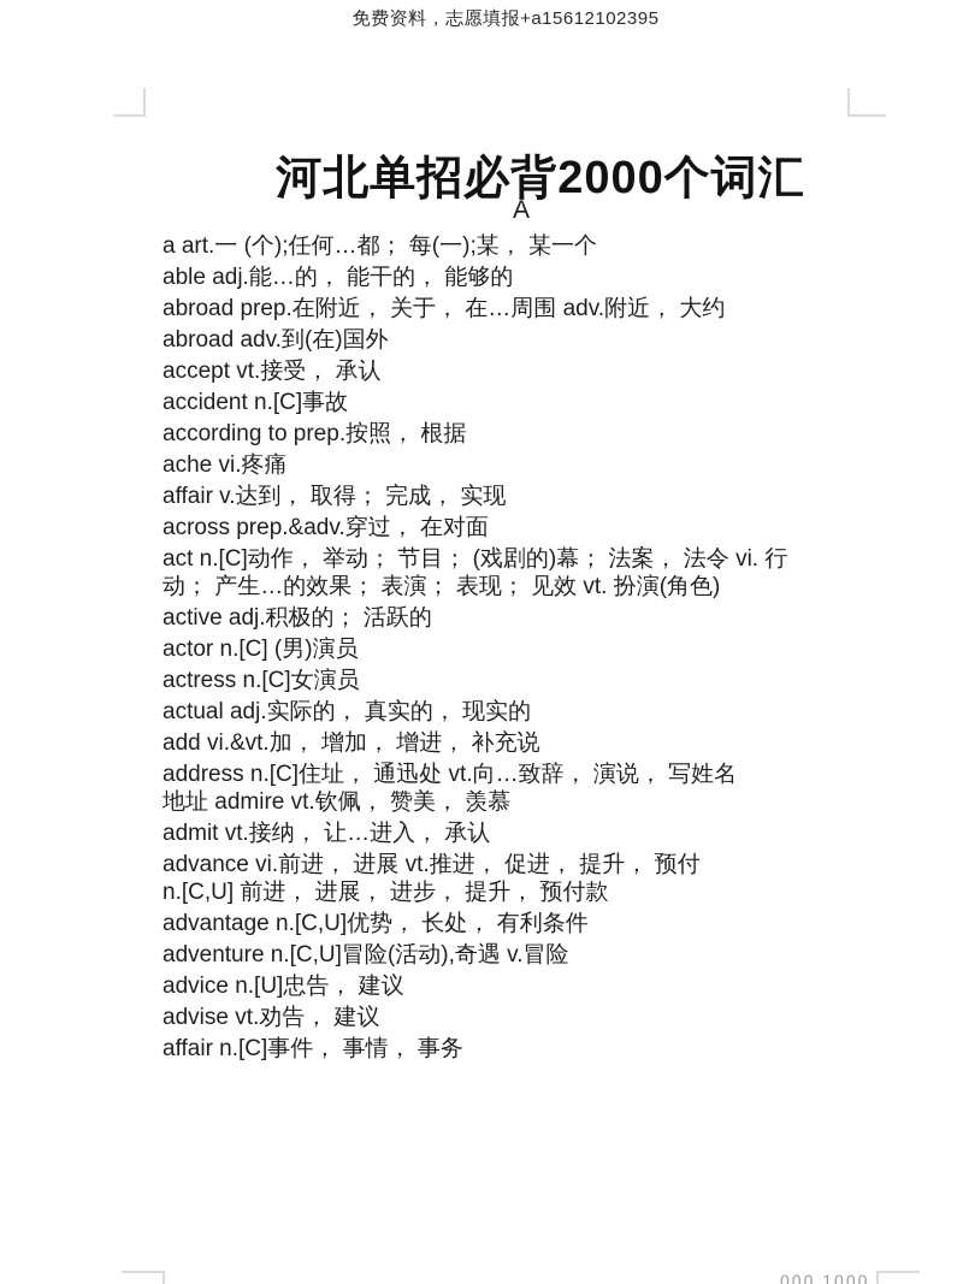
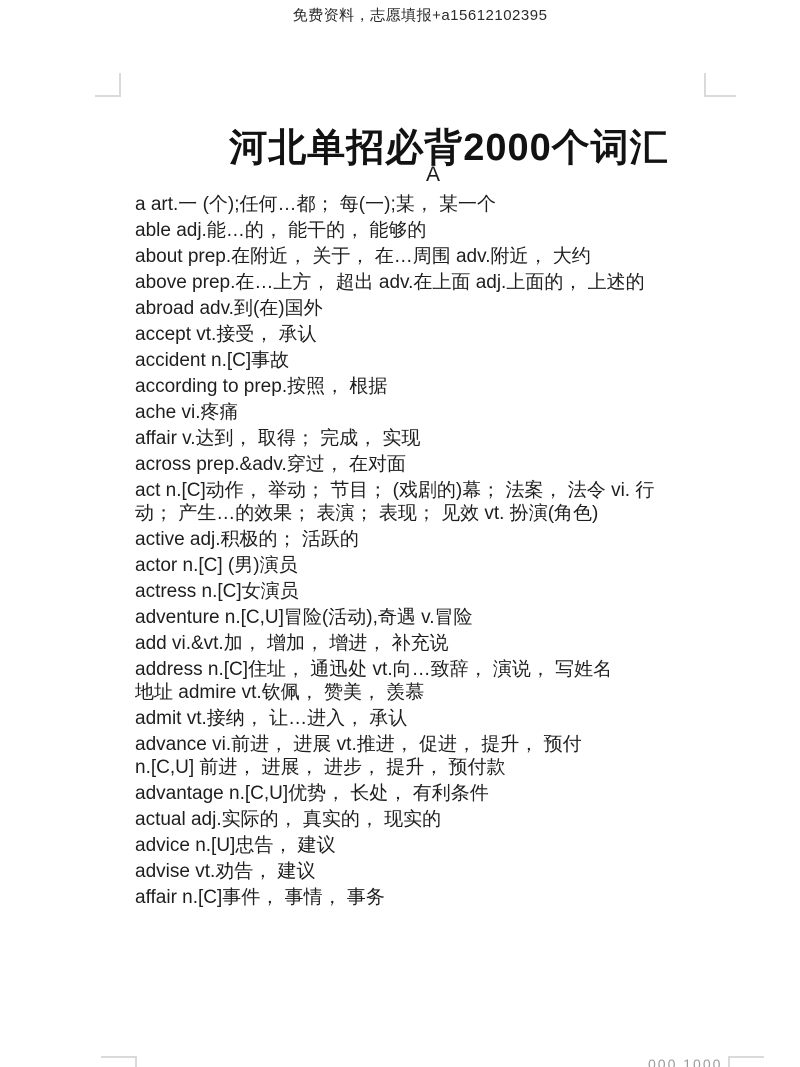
  免费资料，志愿填报+a15612102395
  河北单招必背2000个词汇
  A
  a art.一 (个);任何…都； 每(一);某， 某一个
  able adj.能…的， 能干的， 能够的
- abroad prep.在附近， 关于， 在…周围 adv.附近， 大约
+ about prep.在附近， 关于， 在…周围 adv.附近， 大约
+ above prep.在…上方， 超出 adv.在上面 adj.上面的， 上述的
  abroad adv.到(在)国外
  accept vt.接受， 承认
  accident n.[C]事故
  according to prep.按照， 根据
  ache vi.疼痛
  affair v.达到， 取得； 完成， 实现
  across prep.&adv.穿过， 在对面
  act n.[C]动作， 举动； 节目； (戏剧的)幕； 法案， 法令 vi. 行
  动； 产生…的效果； 表演； 表现； 见效 vt. 扮演(角色)
  active adj.积极的； 活跃的
  actor n.[C] (男)演员
  actress n.[C]女演员
- actual adj.实际的， 真实的， 现实的
+ adventure n.[C,U]冒险(活动),奇遇 v.冒险
  add vi.&vt.加， 增加， 增进， 补充说
  address n.[C]住址， 通迅处 vt.向…致辞， 演说， 写姓名
  地址 admire vt.钦佩， 赞美， 羡慕
  admit vt.接纳， 让…进入， 承认
  advance vi.前进， 进展 vt.推进， 促进， 提升， 预付
  n.[C,U] 前进， 进展， 进步， 提升， 预付款
  advantage n.[C,U]优势， 长处， 有利条件
- adventure n.[C,U]冒险(活动),奇遇 v.冒险
+ actual adj.实际的， 真实的， 现实的
  advice n.[U]忠告， 建议
  advise vt.劝告， 建议
  affair n.[C]事件， 事情， 事务
  000 1000
